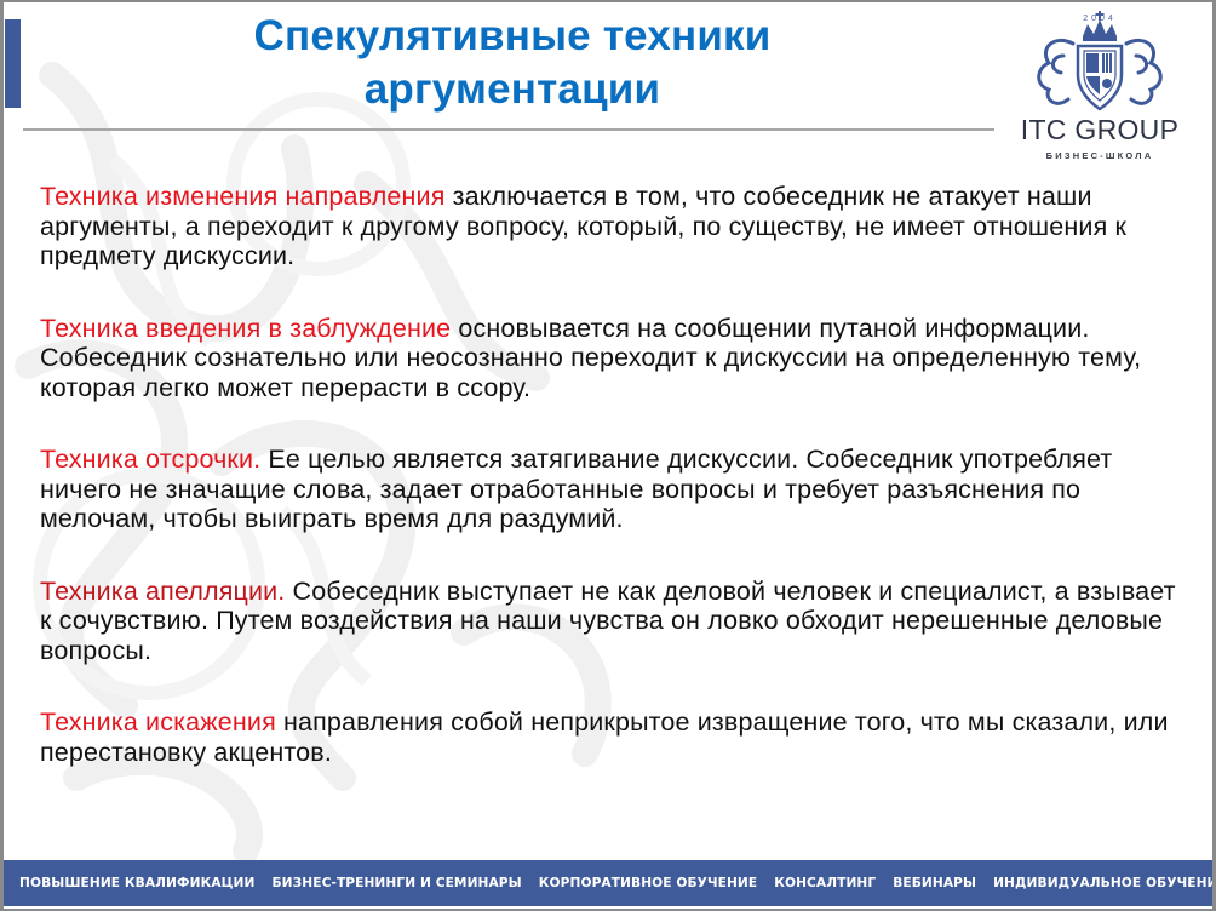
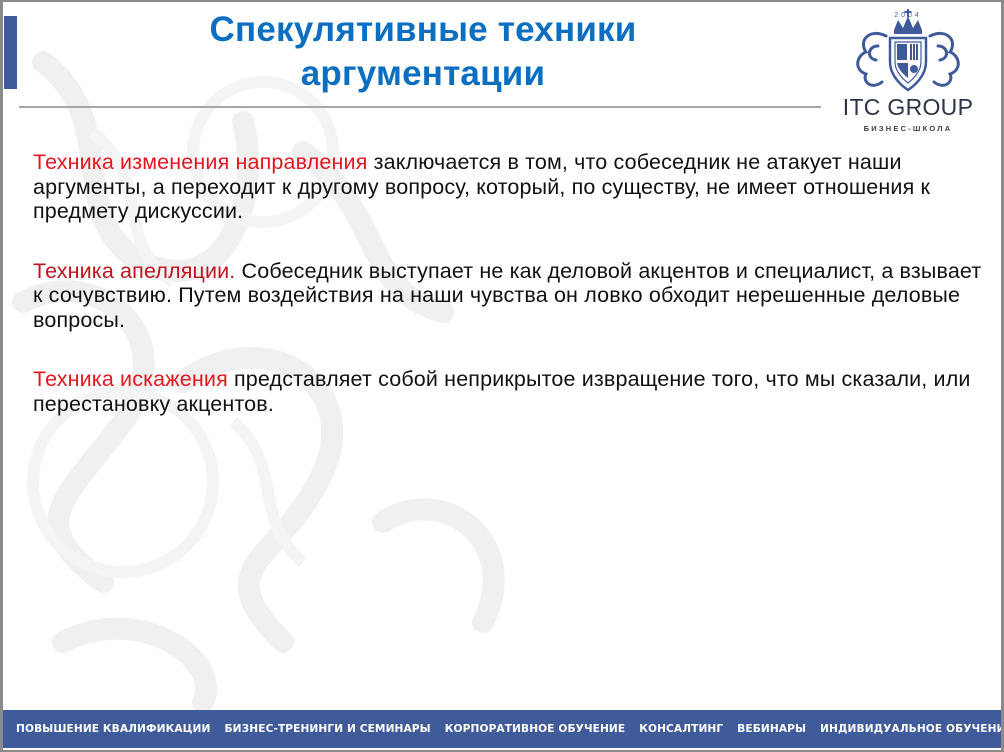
  Спекулятивные техники
  аргументации
  ITC GROUP
  БИЗНЕС-ШКОЛА
  Техника изменения направления заключается в том, что собеседник не атакует наши аргументы, а переходит к другому вопросу, который, по существу, не имеет отношения к предмету дискуссии.
- Техника введения в заблуждение основывается на сообщении путаной информации. Собеседник сознательно или неосознанно переходит к дискуссии на определенную тему, которая легко может перерасти в ссору.
- Техника отсрочки. Ее целью является затягивание дискуссии. Собеседник употребляет ничего не значащие слова, задает отработанные вопросы и требует разъяснения по мелочам, чтобы выиграть время для раздумий.
- Техника апелляции. Собеседник выступает не как деловой человек и специалист, а взывает к сочувствию. Путем воздействия на наши чувства он ловко обходит нерешенные деловые вопросы.
+ Техника апелляции. Собеседник выступает не как деловой акцентов и специалист, а взывает к сочувствию. Путем воздействия на наши чувства он ловко обходит нерешенные деловые вопросы.
- Техника искажения направления собой неприкрытое извращение того, что мы сказали, или перестановку акцентов.
+ Техника искажения представляет собой неприкрытое извращение того, что мы сказали, или перестановку акцентов.
  ПОВЫШЕНИЕ КВАЛИФИКАЦИИ
  БИЗНЕС-ТРЕНИНГИ И СЕМИНАРЫ
  КОРПОРАТИВНОЕ ОБУЧЕНИЕ
  КОНСАЛТИНГ
  ВЕБИНАРЫ
  ИНДИВИДУАЛЬНОЕ ОБУЧЕН
